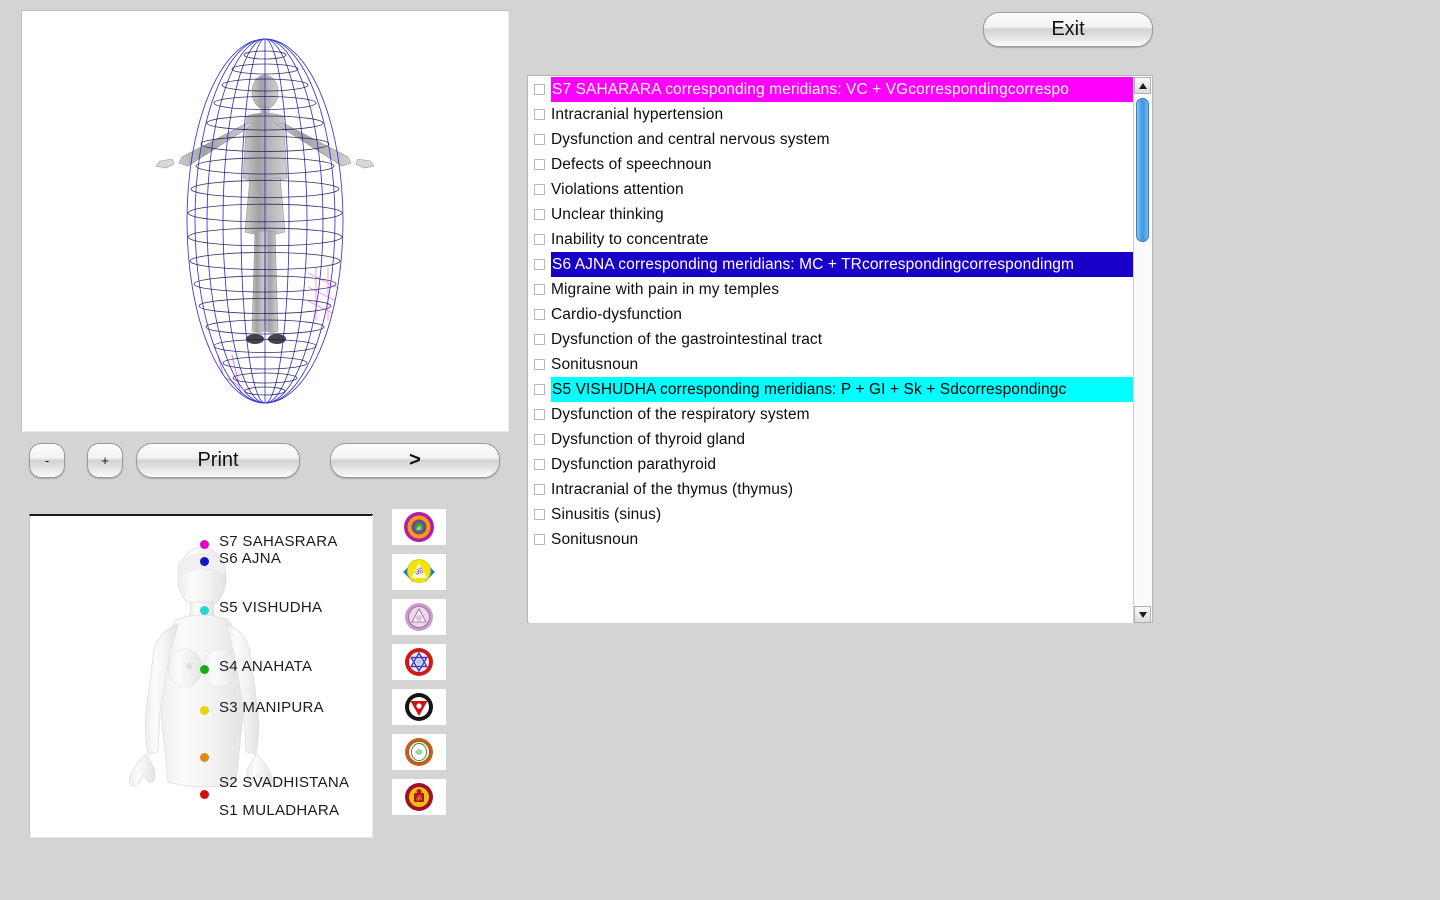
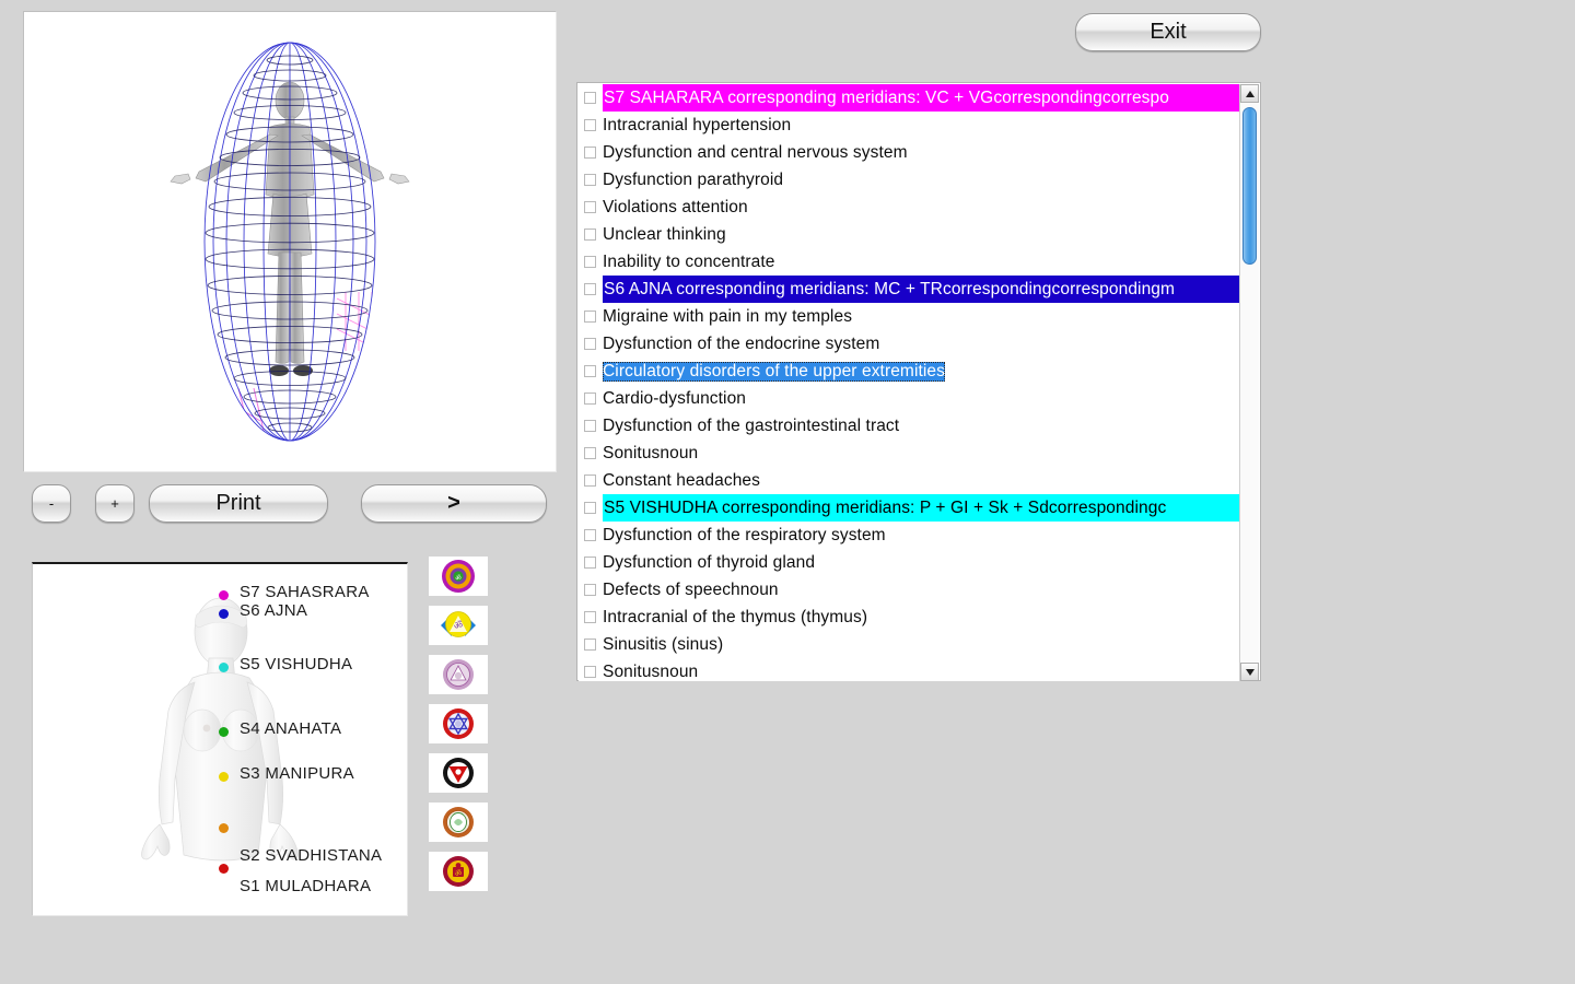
  -
  +
  Print
  >
  Exit
  S7 SAHASRARA
  S6 AJNA
  S5 VISHUDHA
  S4 ANAHATA
  S3 MANIPURA
  S2 SVADHISTANA
  S1 MULADHARA
  ॐ
  ॐ
  S7 SAHARARA corresponding meridians: VC + VGcorrespondingcorrespo
  Intracranial hypertension
  Dysfunction and central nervous system
- Defects of speechnoun
+ Dysfunction parathyroid
  Violations attention
  Unclear thinking
  Inability to concentrate
  S6 AJNA corresponding meridians: MC + TRcorrespondingcorrespondingm
  Migraine with pain in my temples
+ Dysfunction of the endocrine system
+ Circulatory disorders of the upper extremities
  Cardio-dysfunction
  Dysfunction of the gastrointestinal tract
  Sonitusnoun
+ Constant headaches
  S5 VISHUDHA corresponding meridians: P + GI + Sk + Sdcorrespondingc
  Dysfunction of the respiratory system
  Dysfunction of thyroid gland
- Dysfunction parathyroid
+ Defects of speechnoun
  Intracranial of the thymus (thymus)
  Sinusitis (sinus)
  Sonitusnoun
